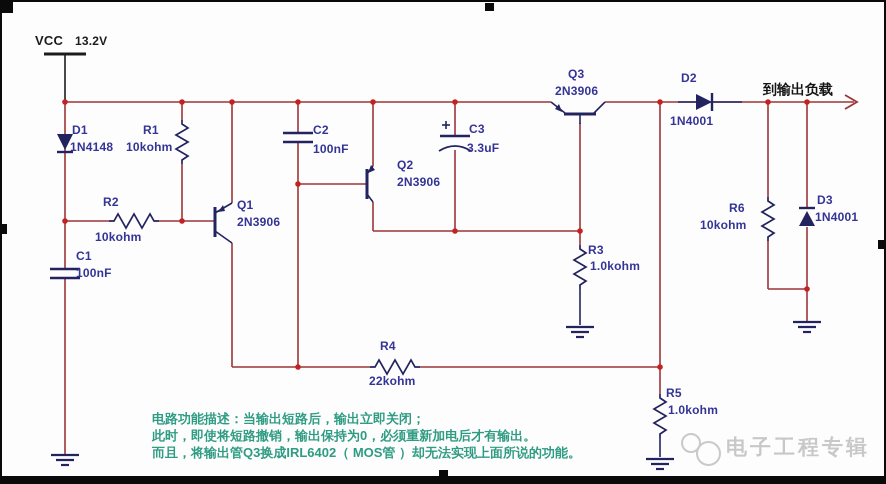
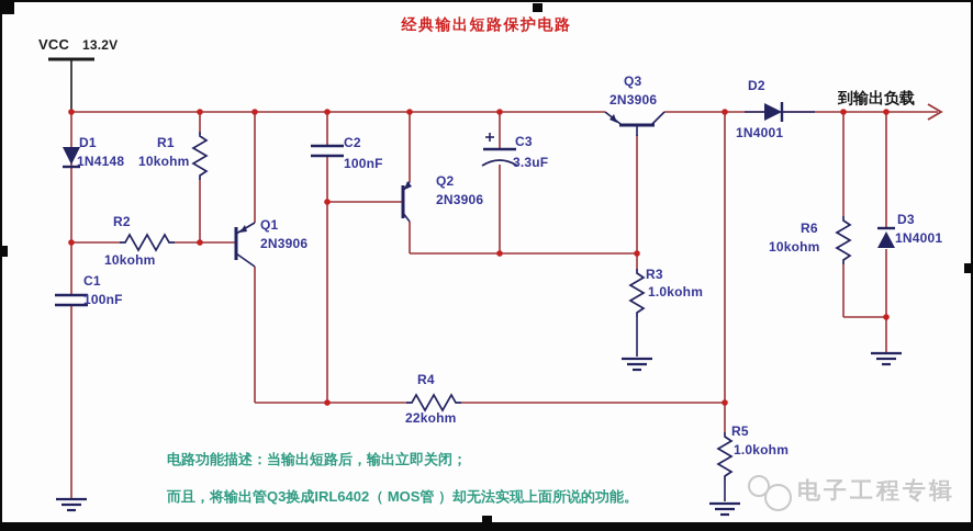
+ 经典输出短路保护电路
  VCC
  13.2V
  到输出负载
  D1
  1N4148
  R1
  10kohm
  R2
  10kohm
  C1
  100nF
  Q1
  2N3906
  C2
  100nF
  Q2
  2N3906
  C3
  3.3uF
  Q3
  2N3906
  D2
  1N4001
  R3
  1.0kohm
  R4
  22kohm
  R5
  1.0kohm
  R6
  10kohm
  D3
  1N4001
  电路功能描述：当输出短路后，输出立即关闭；
- 此时，即使将短路撤销，输出保持为0，必须重新加电后才有输出。
  而且，将输出管Q3换成IRL6402（ MOS管 ）却无法实现上面所说的功能。
  电子工程专辑
